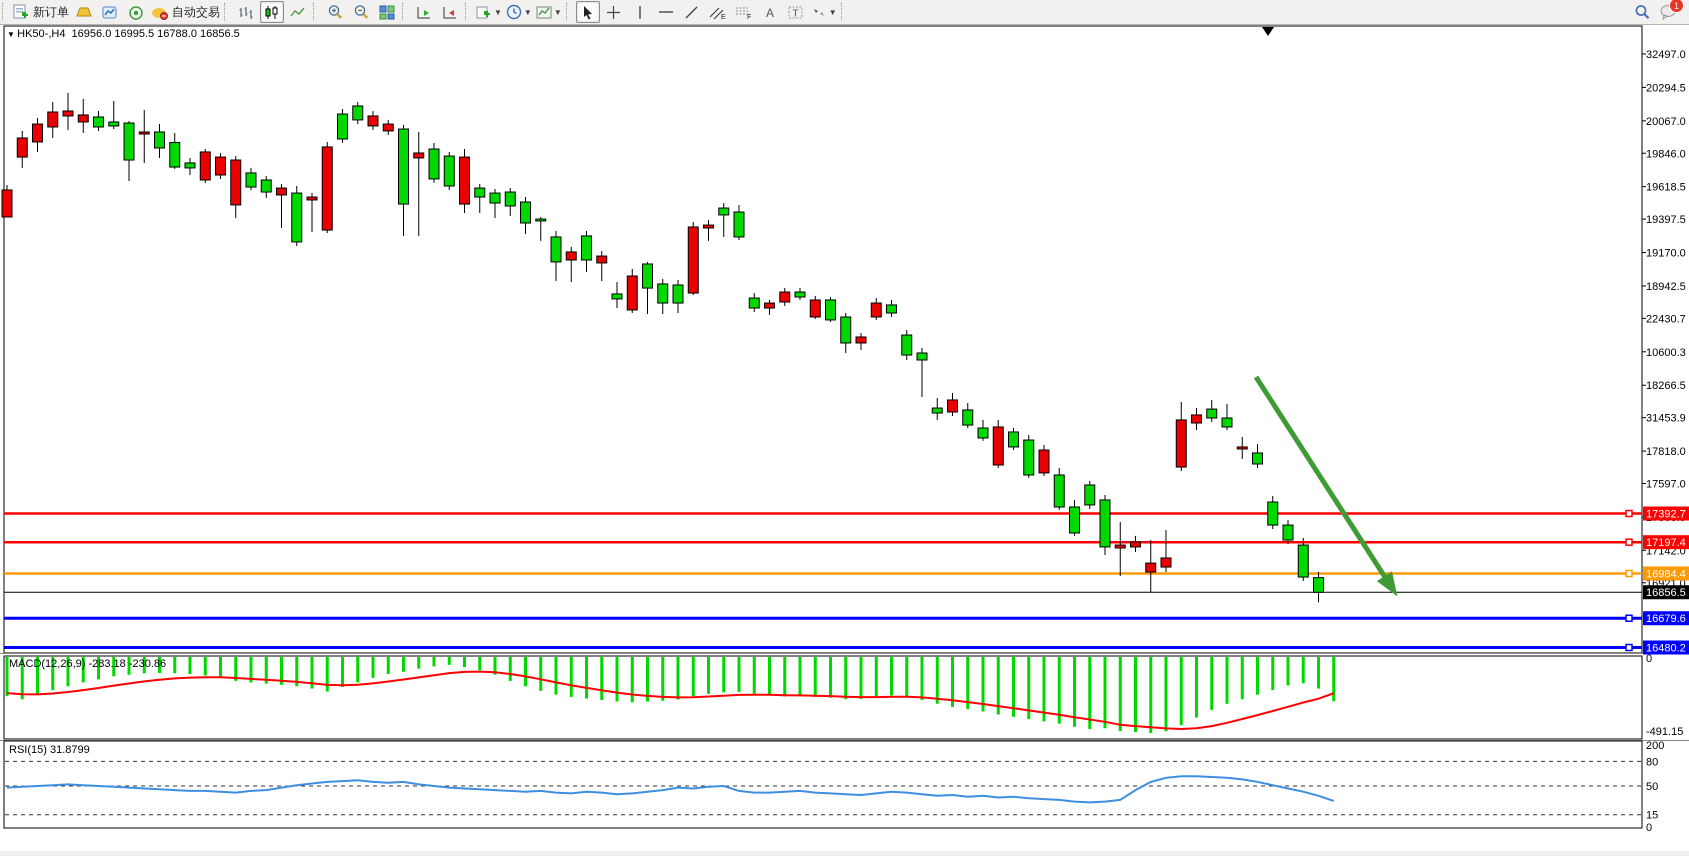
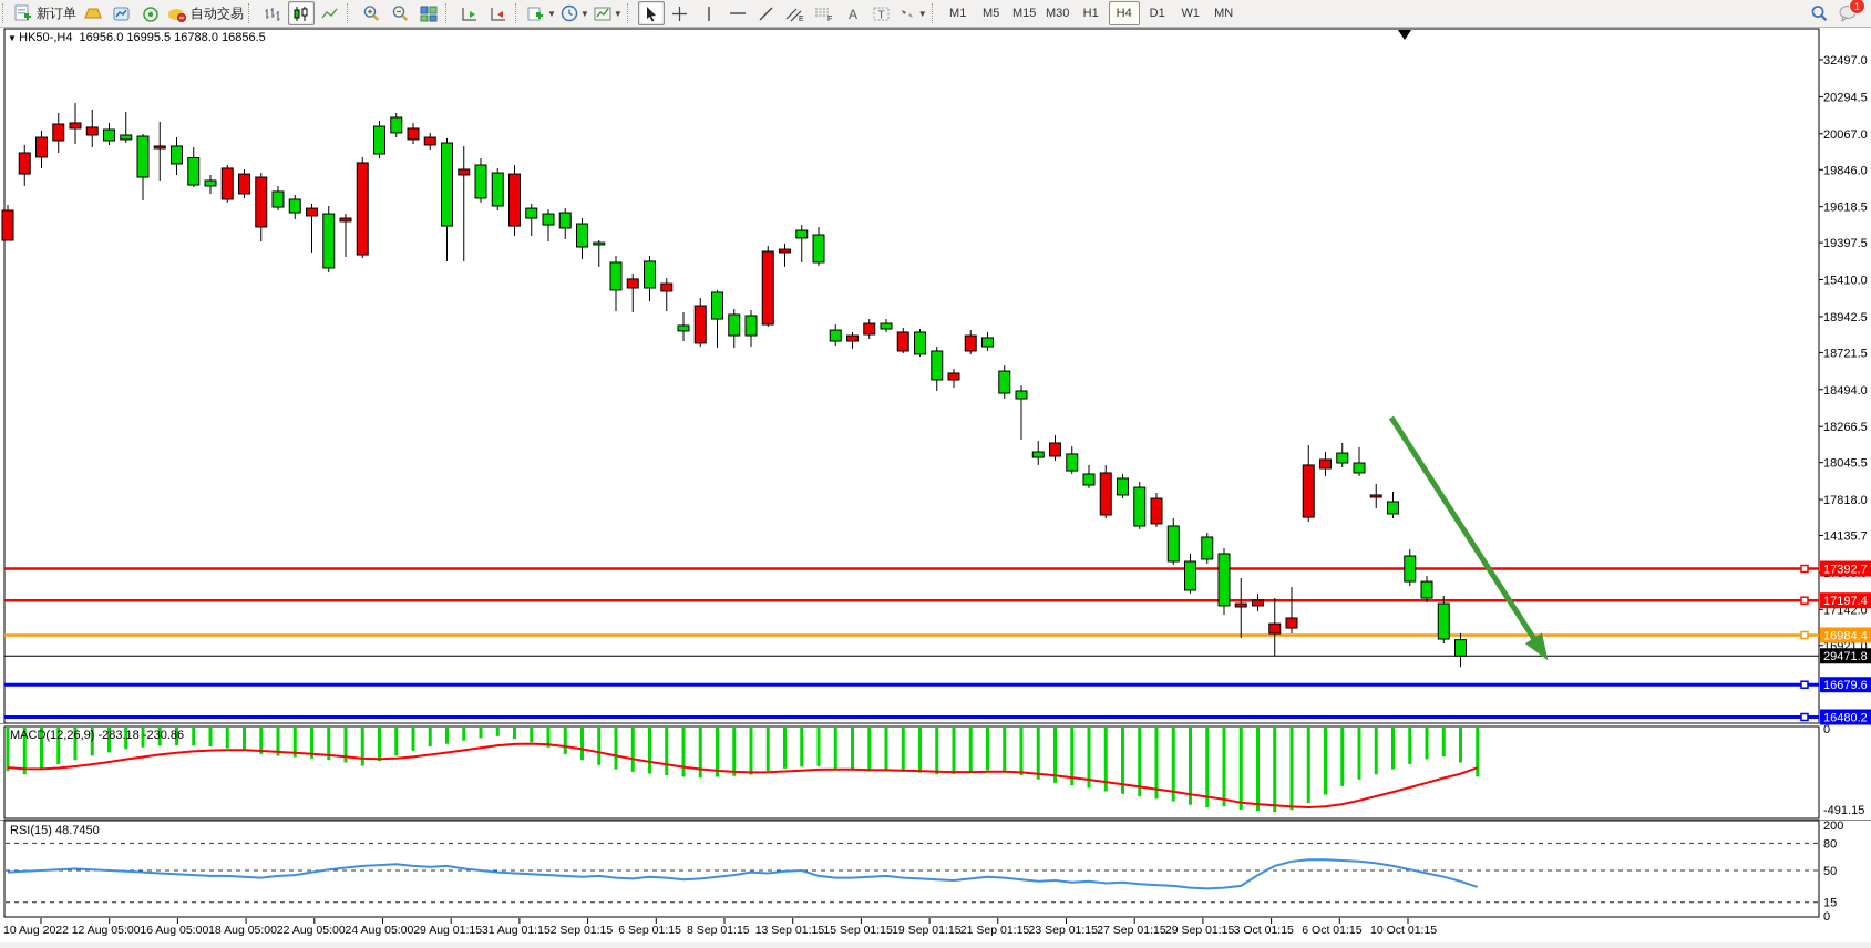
  新订单
  自动交易
  ▼
  ▼
  ▼
  A
  T
  ▼
+ M1
+ M5
+ M15
+ M30
+ H1
+ H4
+ D1
+ W1
+ MN
  1
  32497.0
  20294.5
  20067.0
  19846.0
  19618.5
  19397.5
- 19170.0
+ 15410.0
  18942.5
- 22430.7
+ 18721.5
- 10600.3
+ 18494.0
  18266.5
- 31453.9
+ 18045.5
  17818.0
- 17597.0
+ 14135.7
  17142.0
  16921.0
  0
  -491.15
  200
  80
  50
  15
  0
+ 10 Aug 2022
+ 12 Aug 05:00
+ 16 Aug 05:00
+ 18 Aug 05:00
+ 22 Aug 05:00
+ 24 Aug 05:00
+ 29 Aug 01:15
+ 31 Aug 01:15
+ 2 Sep 01:15
+ 6 Sep 01:15
+ 8 Sep 01:15
+ 13 Sep 01:15
+ 15 Sep 01:15
+ 19 Sep 01:15
+ 21 Sep 01:15
+ 23 Sep 01:15
+ 27 Sep 01:15
+ 29 Sep 01:15
+ 3 Oct 01:15
+ 6 Oct 01:15
+ 10 Oct 01:15
  17392.7
  17197.4
  16984.4
- 16856.5
+ 29471.8
  16679.6
  16480.2
  ▼ HK50-,H4 16956.0 16995.5 16788.0 16856.5
  MACD(12,26,9) -283.18 -230.86
- RSI(15) 31.8799
+ RSI(15) 48.7450
